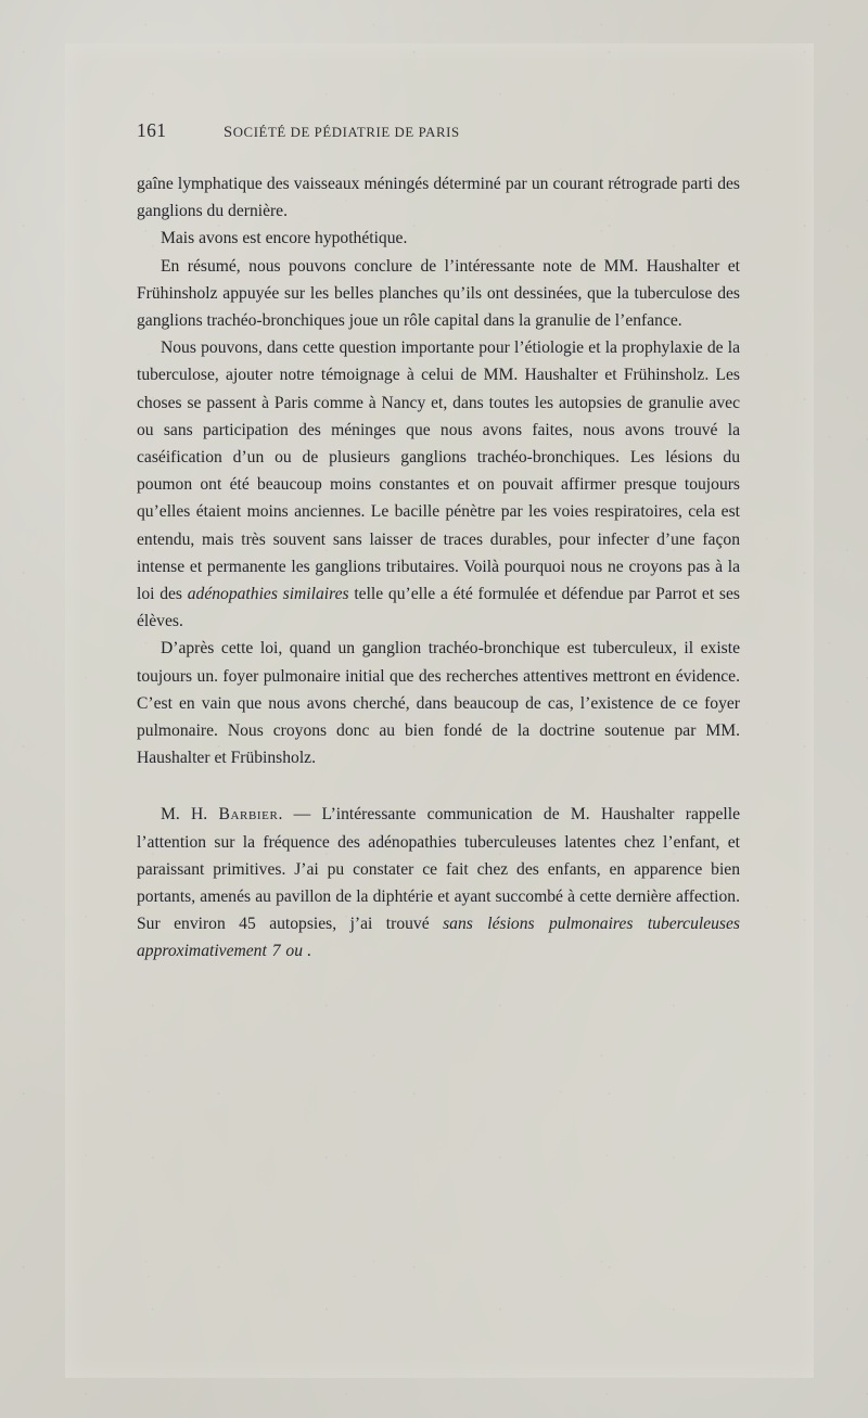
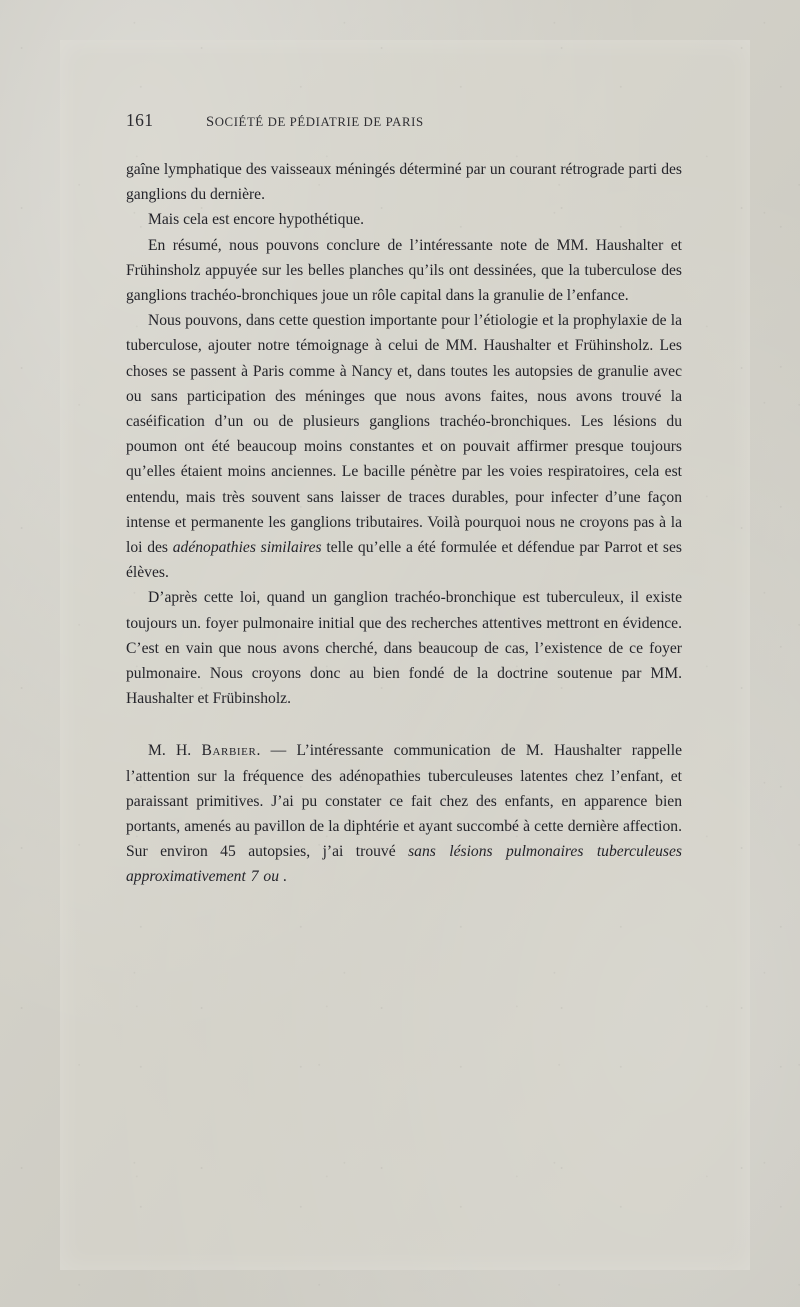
  161
  SOCIÉTÉ DE PÉDIATRIE DE PARIS
  gaîne lymphatique des vaisseaux méningés déterminé par un courant rétrograde parti des ganglions du dernière.
- Mais avons est encore hypothétique.
+ Mais cela est encore hypothétique.
  En résumé, nous pouvons conclure de l’intéressante note de MM. Haushalter et Frühinsholz appuyée sur les belles planches qu’ils ont dessinées, que la tuberculose des ganglions trachéo-bronchiques joue un rôle capital dans la granulie de l’enfance.
  Nous pouvons, dans cette question importante pour l’étiologie et la prophylaxie de la tuberculose, ajouter notre témoignage à celui de MM. Haushalter et Frühinsholz. Les choses se passent à Paris comme à Nancy et, dans toutes les autopsies de granulie avec ou sans participation des méninges que nous avons faites, nous avons trouvé la caséification d’un ou de plusieurs ganglions trachéo-bronchiques. Les lésions du poumon ont été beaucoup moins constantes et on pouvait affirmer presque toujours qu’elles étaient moins anciennes. Le bacille pénètre par les voies respiratoires, cela est entendu, mais très souvent sans laisser de traces durables, pour infecter d’une façon intense et permanente les ganglions tributaires. Voilà pourquoi nous ne croyons pas à la loi des adénopathies similaires telle qu’elle a été formulée et défendue par Parrot et ses élèves.
  D’après cette loi, quand un ganglion trachéo-bronchique est tuberculeux, il existe toujours un. foyer pulmonaire initial que des recherches attentives mettront en évidence. C’est en vain que nous avons cherché, dans beaucoup de cas, l’existence de ce foyer pulmonaire. Nous croyons donc au bien fondé de la doctrine soutenue par MM. Haushalter et Frübinsholz.
  M. H. Barbier. — L’intéressante communication de M. Haushalter rappelle l’attention sur la fréquence des adénopathies tuberculeuses latentes chez l’enfant, et paraissant primitives. J’ai pu constater ce fait chez des enfants, en apparence bien portants, amenés au pavillon de la diphtérie et ayant succombé à cette dernière affection. Sur environ 45 autopsies, j’ai trouvé sans lésions pulmonaires tuberculeuses approximativement 7 ou .
